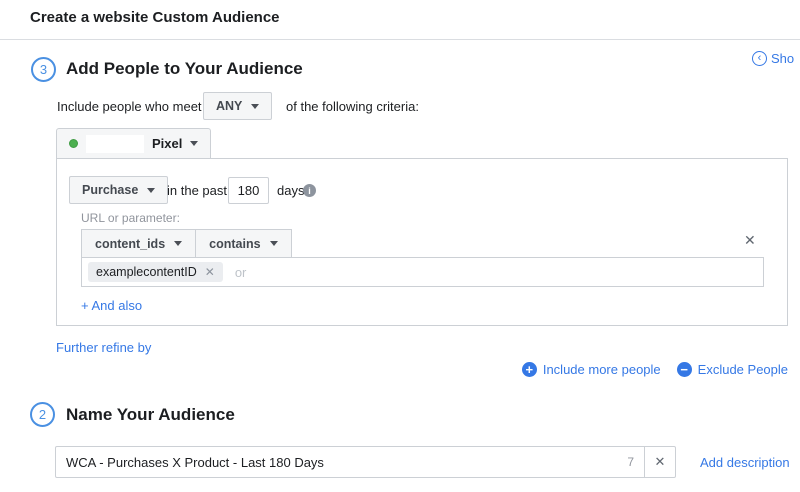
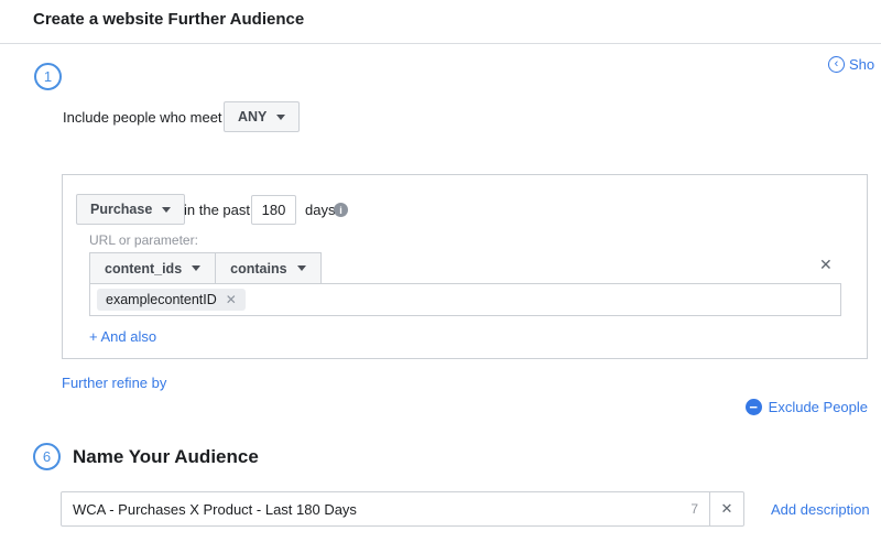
- Create a website Custom Audience
+ Create a website Further Audience
  ‹
  Sho
- 3
+ 1
- Add People to Your Audience
  Include people who meet
  ANY
- of the following criteria:
- Pixel
  Purchase
  in the past
  180
  days
  i
  URL or parameter:
  content_ids
  contains
  ✕
  examplecontentID
  ✕
- or
  + And also
  Further refine by
- +
- Include more people
  −
  Exclude People
- 2
+ 6
  Name Your Audience
  WCA - Purchases X Product - Last 180 Days
  7
  ✕
  Add description
